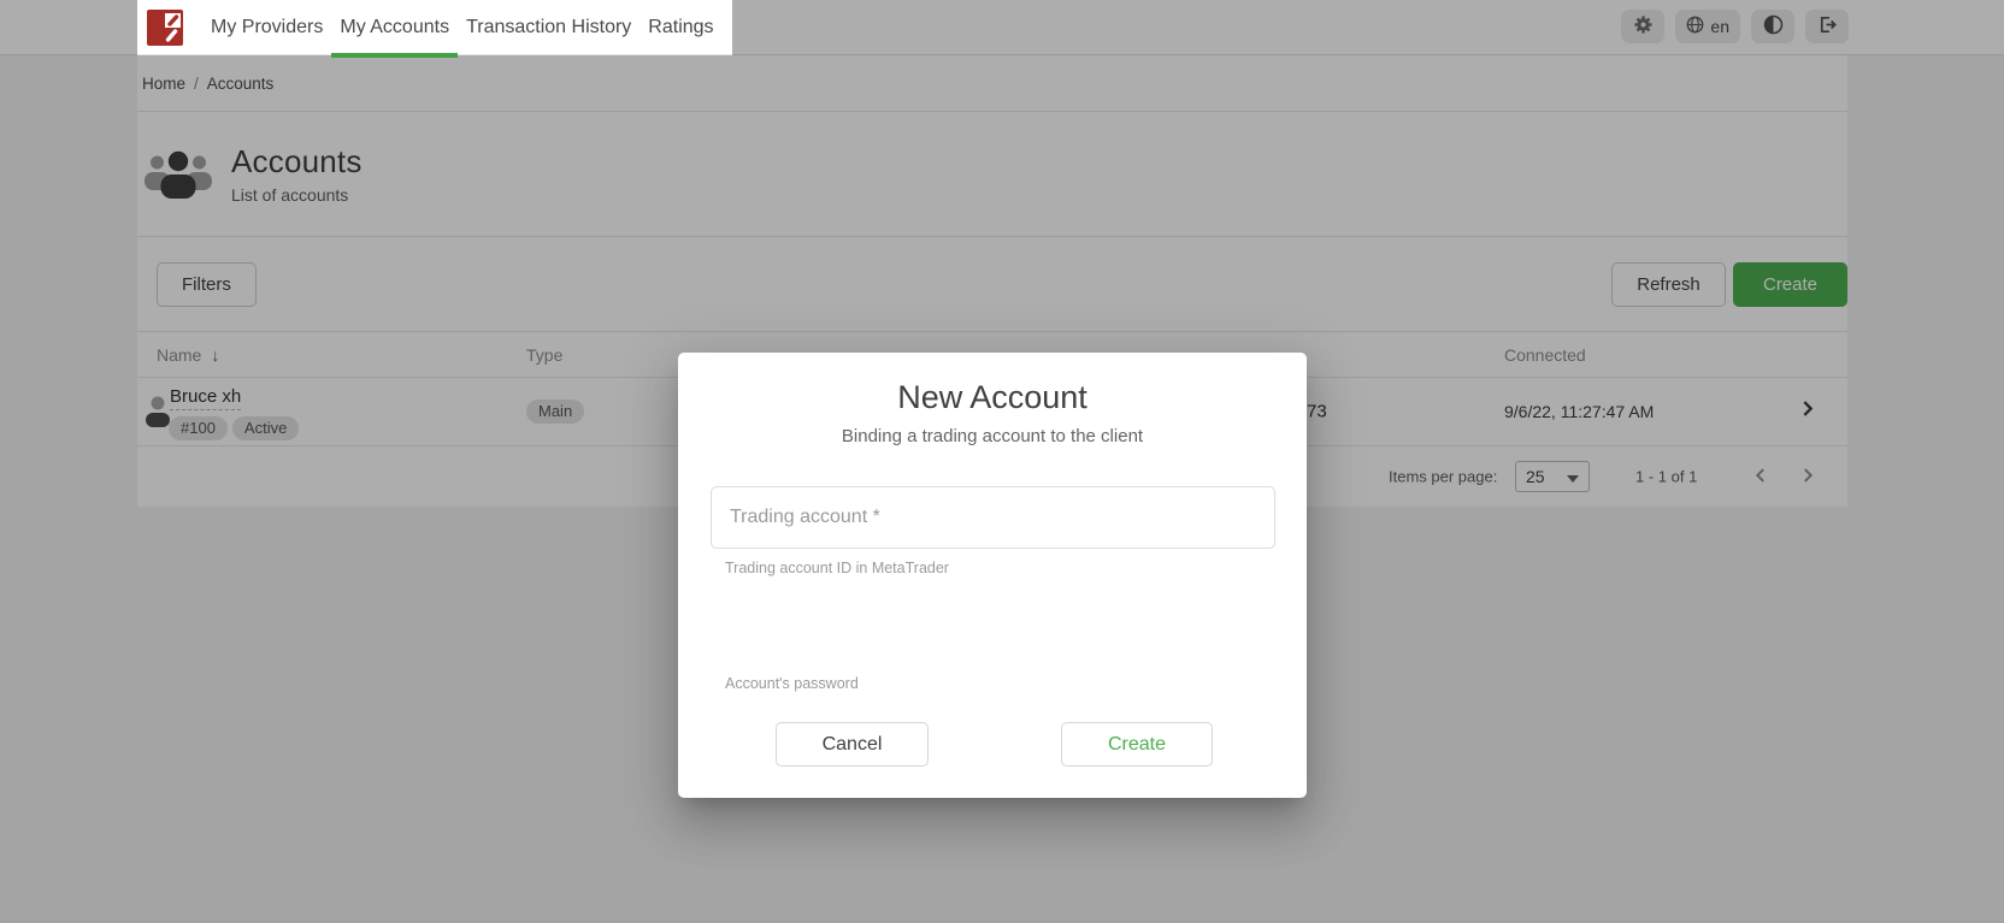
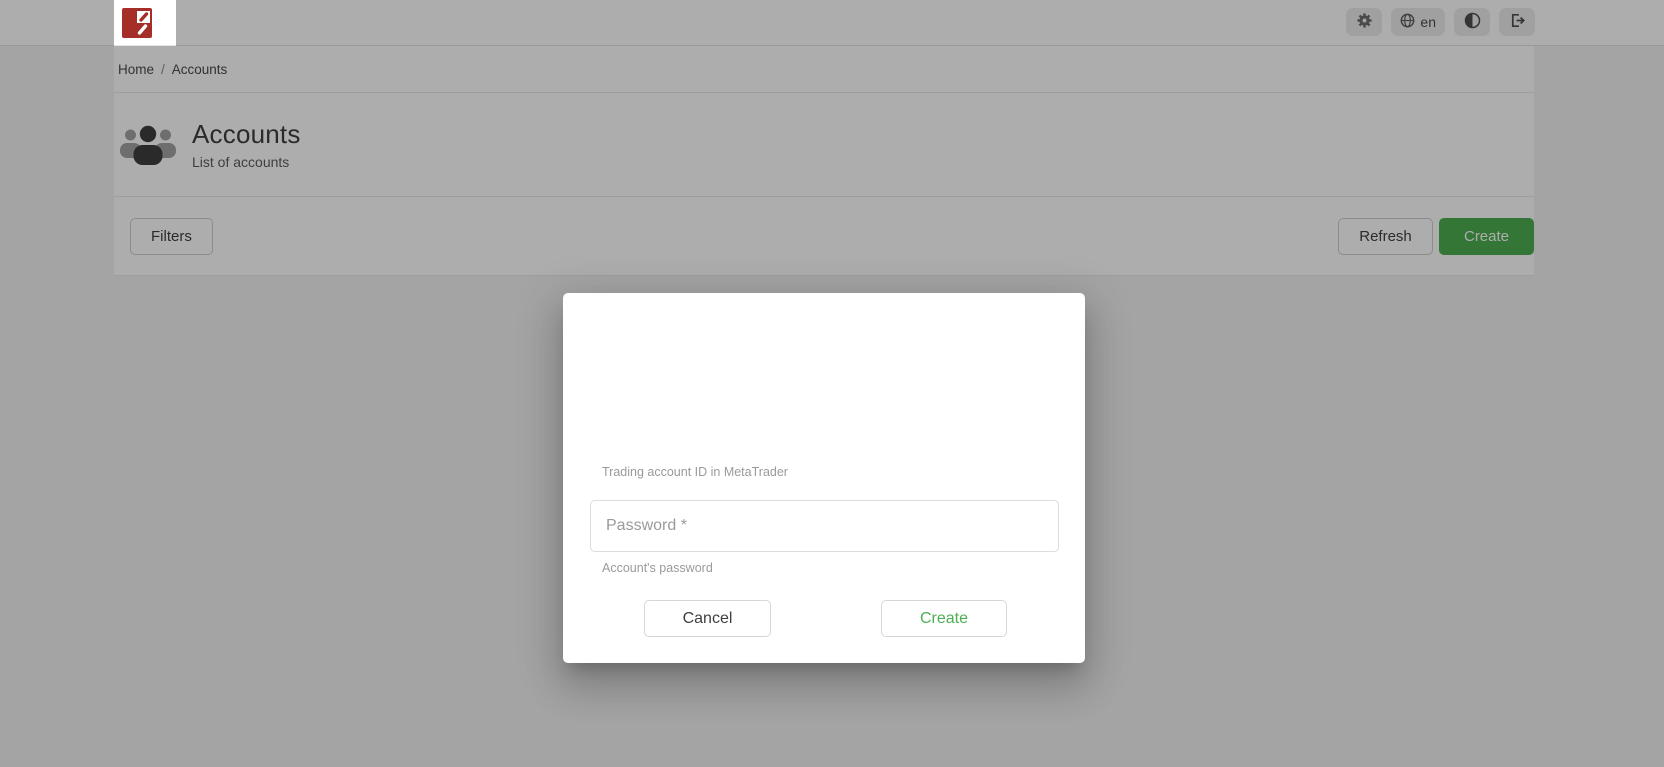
  en
- My Providers
- My Accounts
- Transaction History
- Ratings
  Home
  /
  Accounts
  Accounts
  List of accounts
  Filters
  Refresh
  Create
- Name
- ↓
- Type
- Connected
- Bruce xh
- #100
- Active
- Main
- 73
- 9/6/22, 11:27:47 AM
- Items per page:
- 25
- 1 - 1 of 1
- New Account
- Binding a trading account to the client
- Trading account *
  Trading account ID in MetaTrader
+ Password *
  Account's password
  Cancel
  Create
